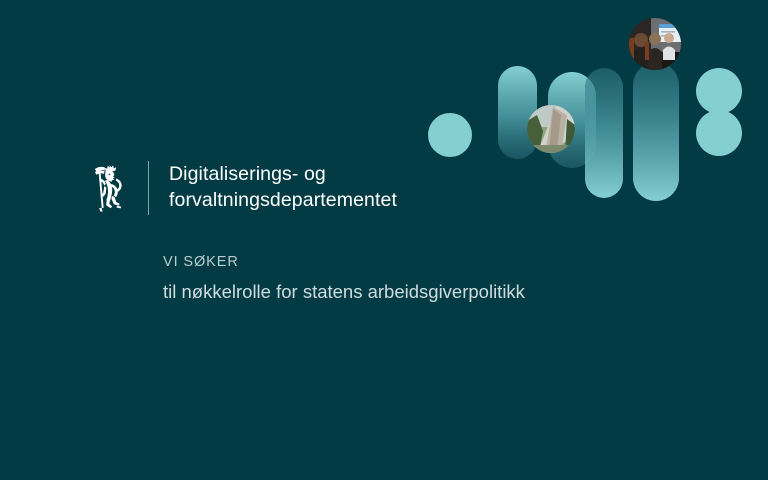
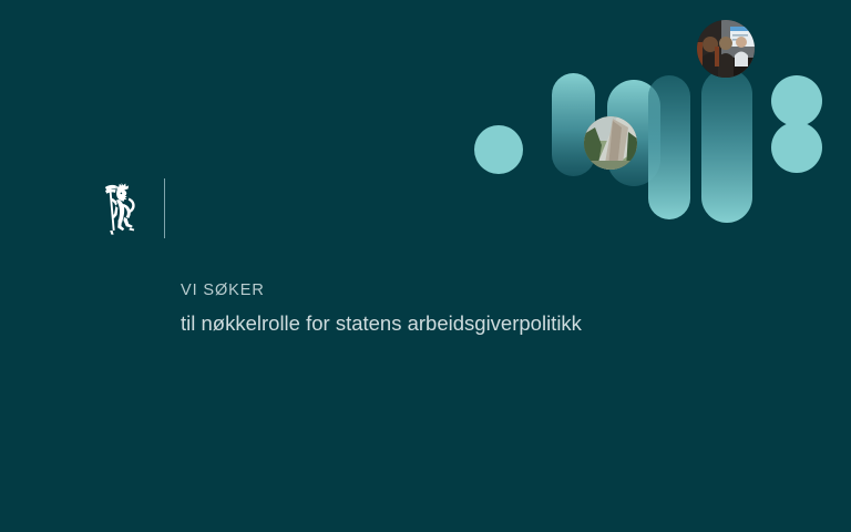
- Digitaliserings- og
- forvaltningsdepartementet
  VI SØKER
  til nøkkelrolle for statens arbeidsgiverpolitikk
